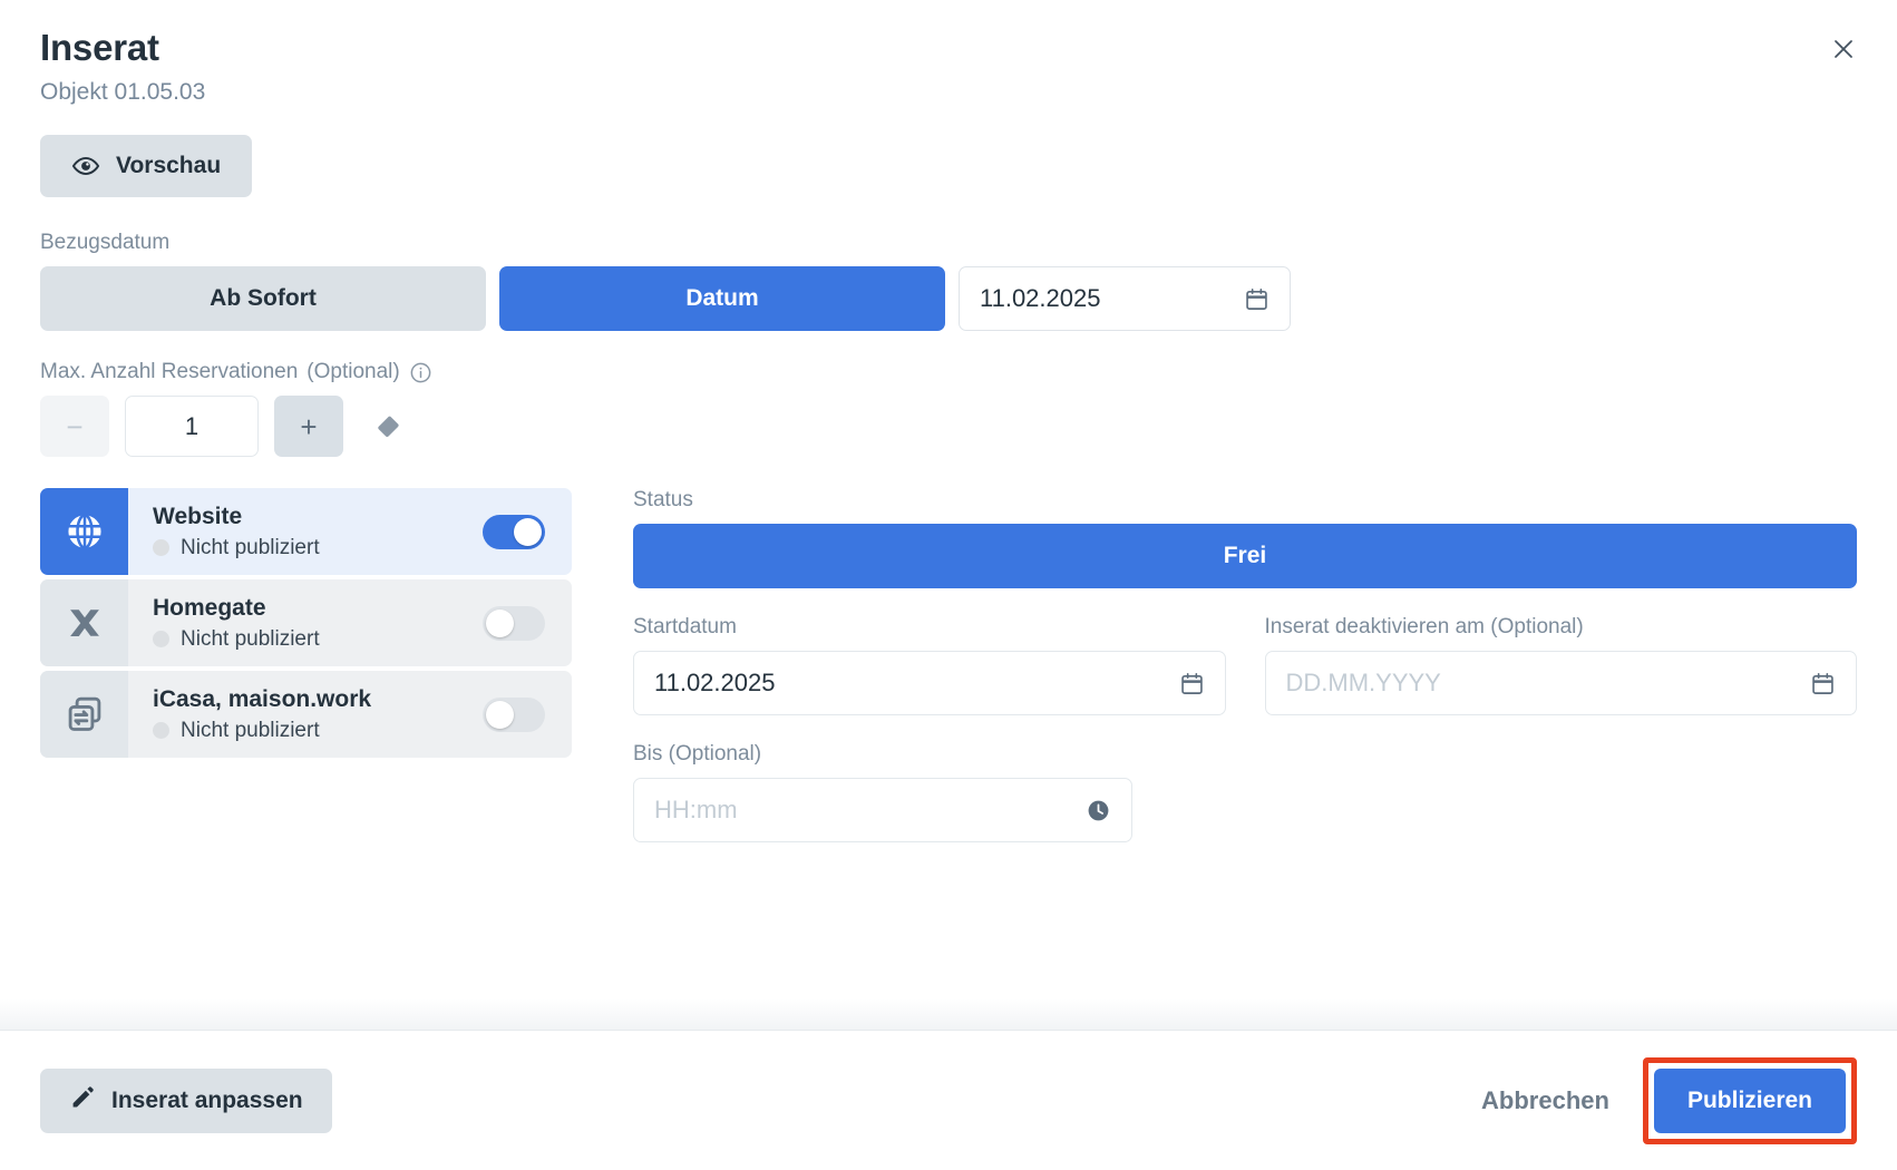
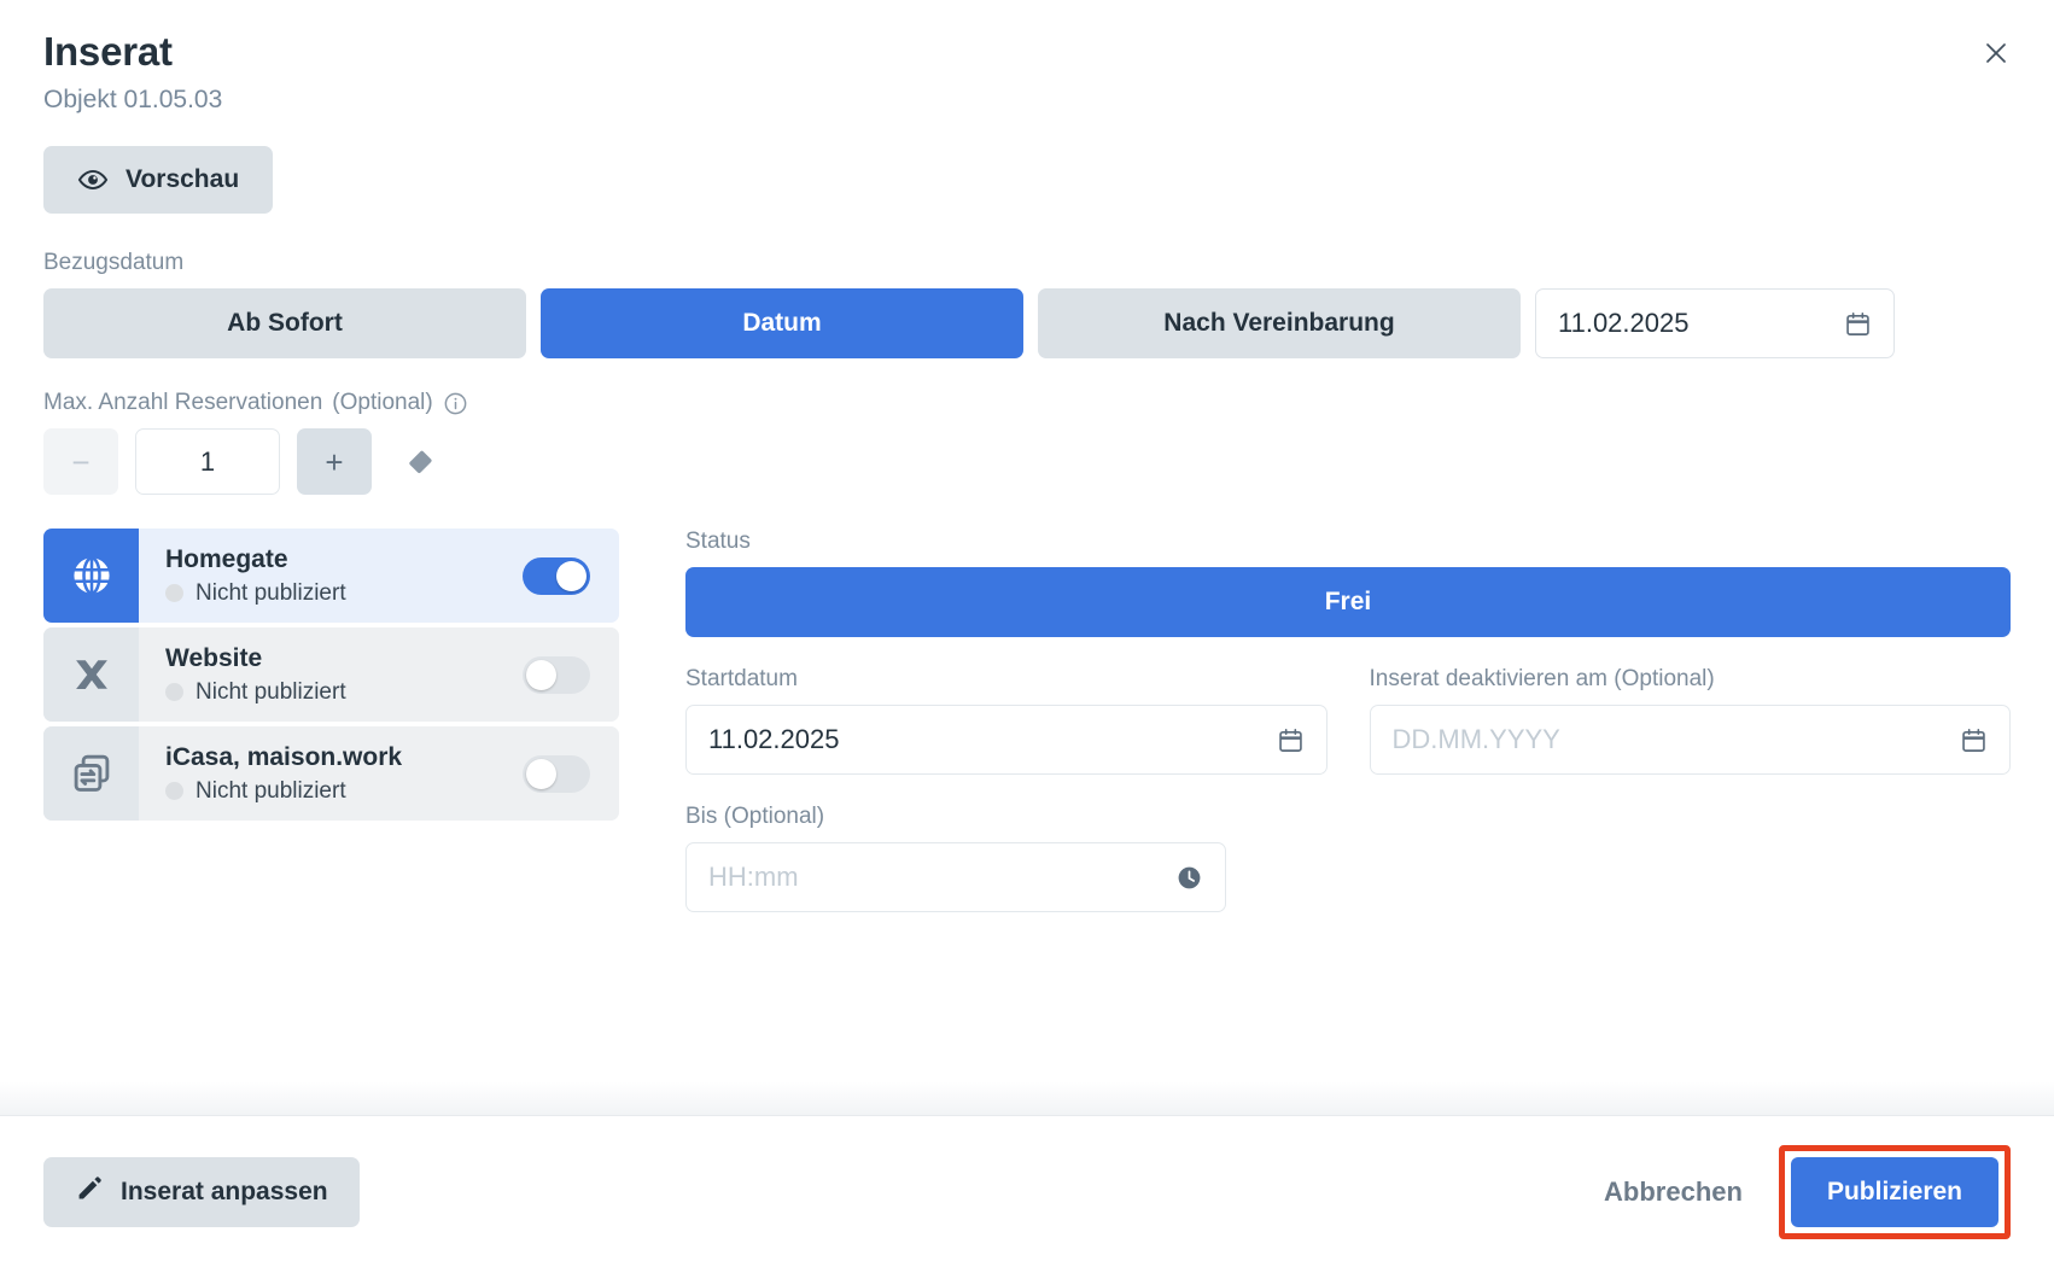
  Inserat
  Objekt 01.05.03
  Vorschau
  Bezugsdatum
  Ab Sofort
  Datum
+ Nach Vereinbarung
  11.02.2025
  Max. Anzahl Reservationen
  (Optional)
  −
  1
  +
- Website
+ Homegate
  Nicht publiziert
- Homegate
+ Website
  Nicht publiziert
  iCasa, maison.work
  Nicht publiziert
  Status
  Frei
  Startdatum
  11.02.2025
  Inserat deaktivieren am (Optional)
  DD.MM.YYYY
  Bis (Optional)
  HH:mm
  Inserat anpassen
  Abbrechen
  Publizieren
